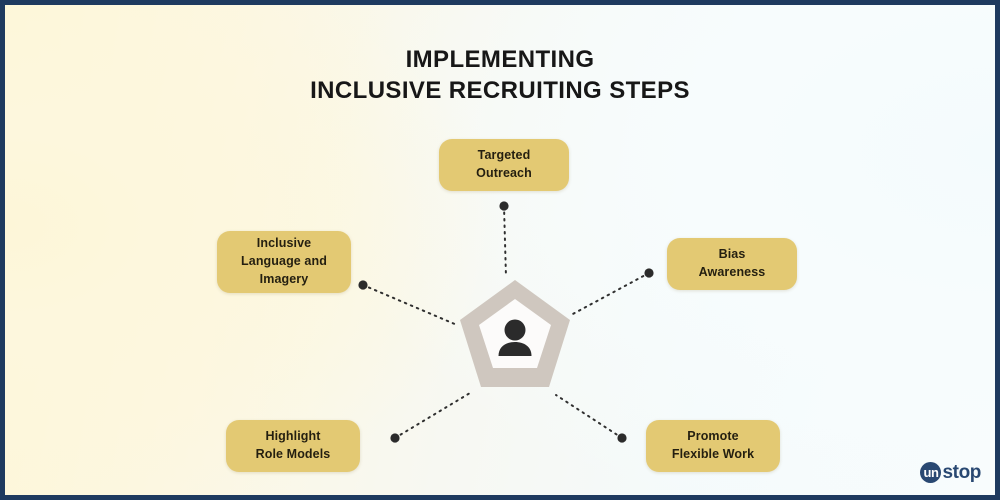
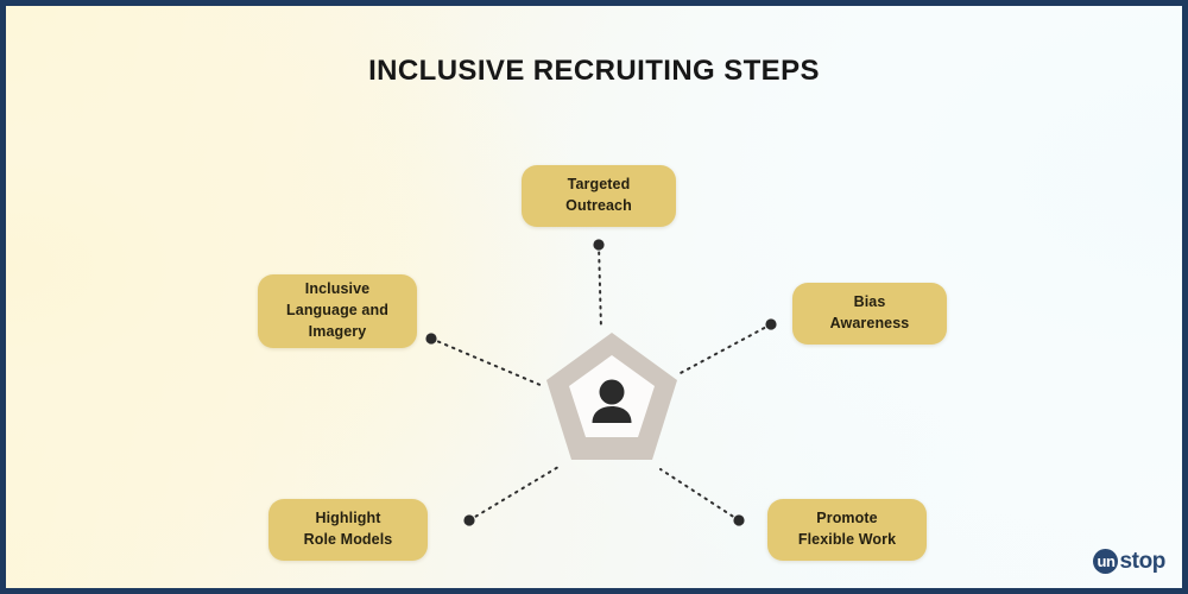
- IMPLEMENTING
  INCLUSIVE RECRUITING STEPS
  Targeted
  Outreach
  Inclusive
  Language and
  Imagery
  Bias
  Awareness
  Highlight
  Role Models
  Promote
  Flexible Work
  un
  stop
